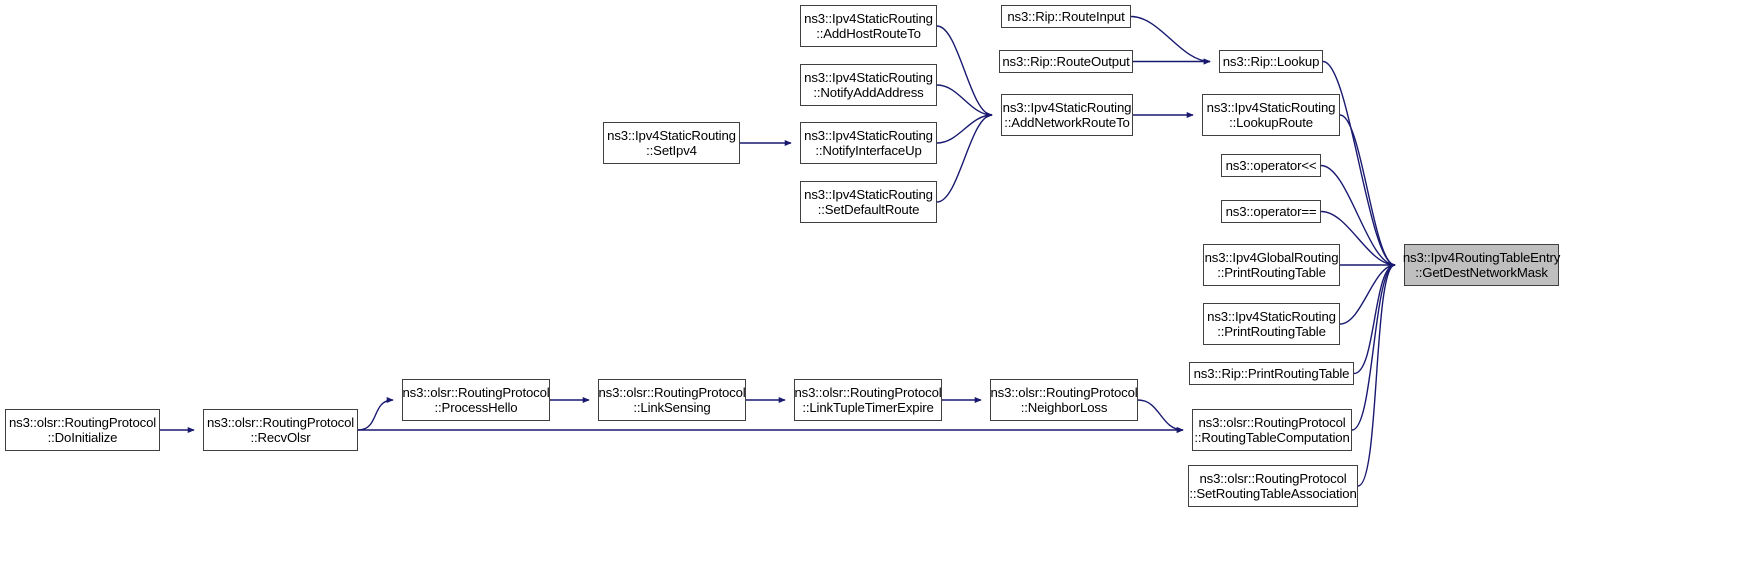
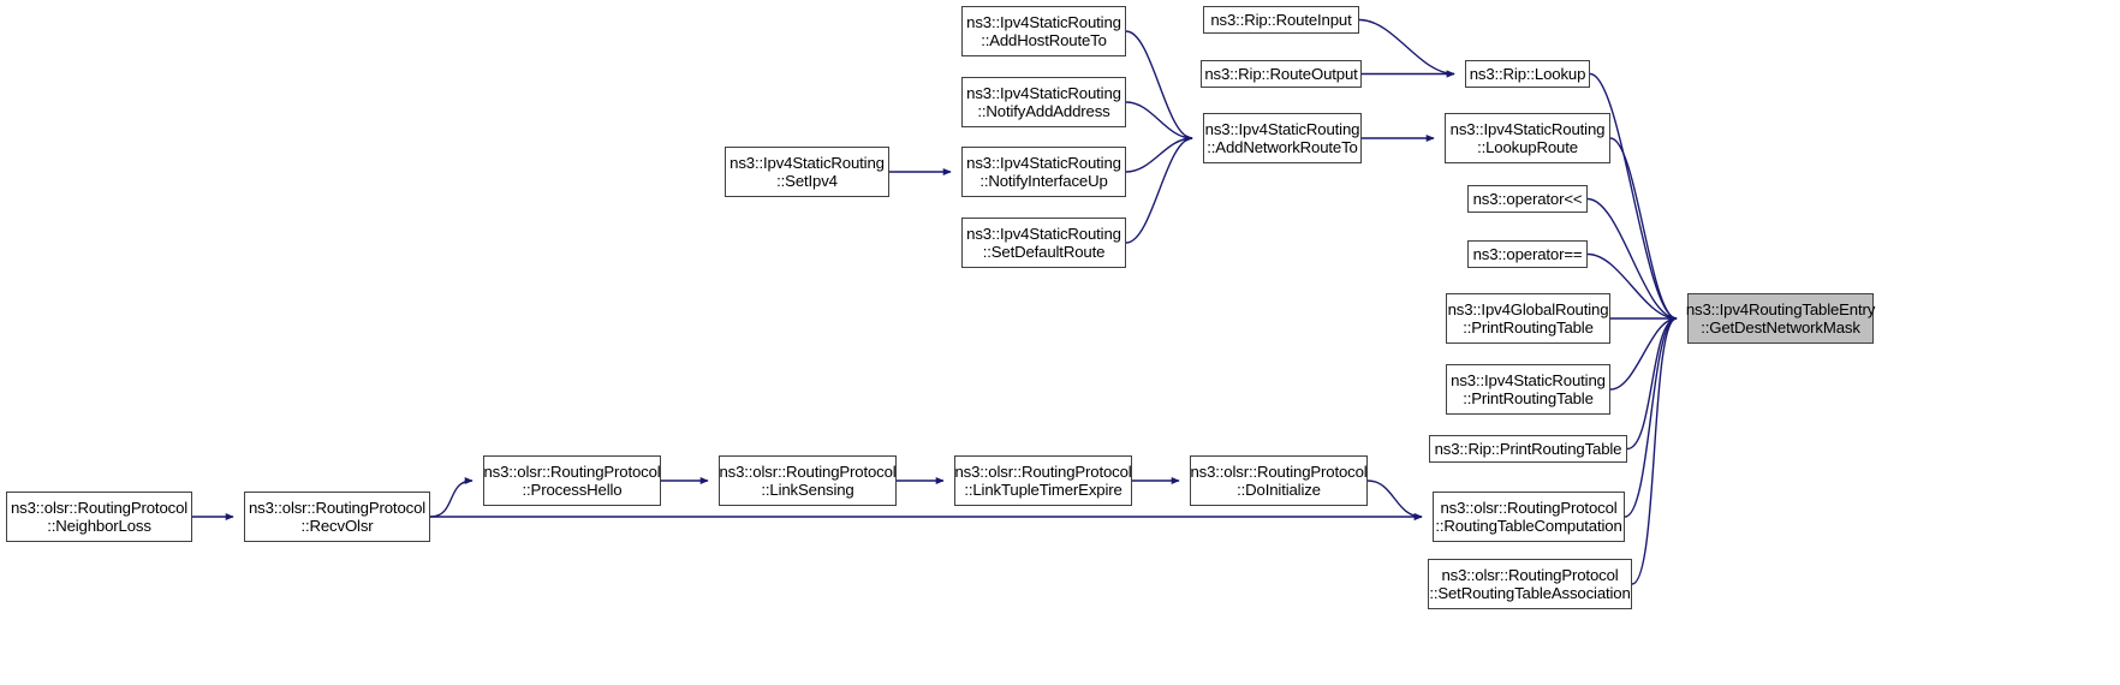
  ns3::Ipv4StaticRouting
  ::AddHostRouteTo
  ns3::Ipv4StaticRouting
  ::NotifyAddAddress
  ns3::Ipv4StaticRouting
  ::SetIpv4
  ns3::Ipv4StaticRouting
  ::NotifyInterfaceUp
  ns3::Ipv4StaticRouting
  ::SetDefaultRoute
  ns3::Rip::RouteInput
  ns3::Rip::RouteOutput
  ns3::Ipv4StaticRouting
  ::AddNetworkRouteTo
  ns3::Rip::Lookup
  ns3::Ipv4StaticRouting
  ::LookupRoute
  ns3::operator<<
  ns3::operator==
  ns3::Ipv4GlobalRouting
  ::PrintRoutingTable
  ns3::Ipv4StaticRouting
  ::PrintRoutingTable
  ns3::Rip::PrintRoutingTable
  ns3::olsr::RoutingProtocol
  ::RoutingTableComputation
  ns3::olsr::RoutingProtocol
  ::SetRoutingTableAssociation
  ns3::olsr::RoutingProtocol
- ::DoInitialize
+ ::NeighborLoss
  ns3::olsr::RoutingProtocol
  ::RecvOlsr
  ns3::olsr::RoutingProtocol
  ::ProcessHello
  ns3::olsr::RoutingProtocol
  ::LinkSensing
  ns3::olsr::RoutingProtocol
  ::LinkTupleTimerExpire
  ns3::olsr::RoutingProtocol
- ::NeighborLoss
+ ::DoInitialize
  ns3::Ipv4RoutingTableEntry
  ::GetDestNetworkMask
